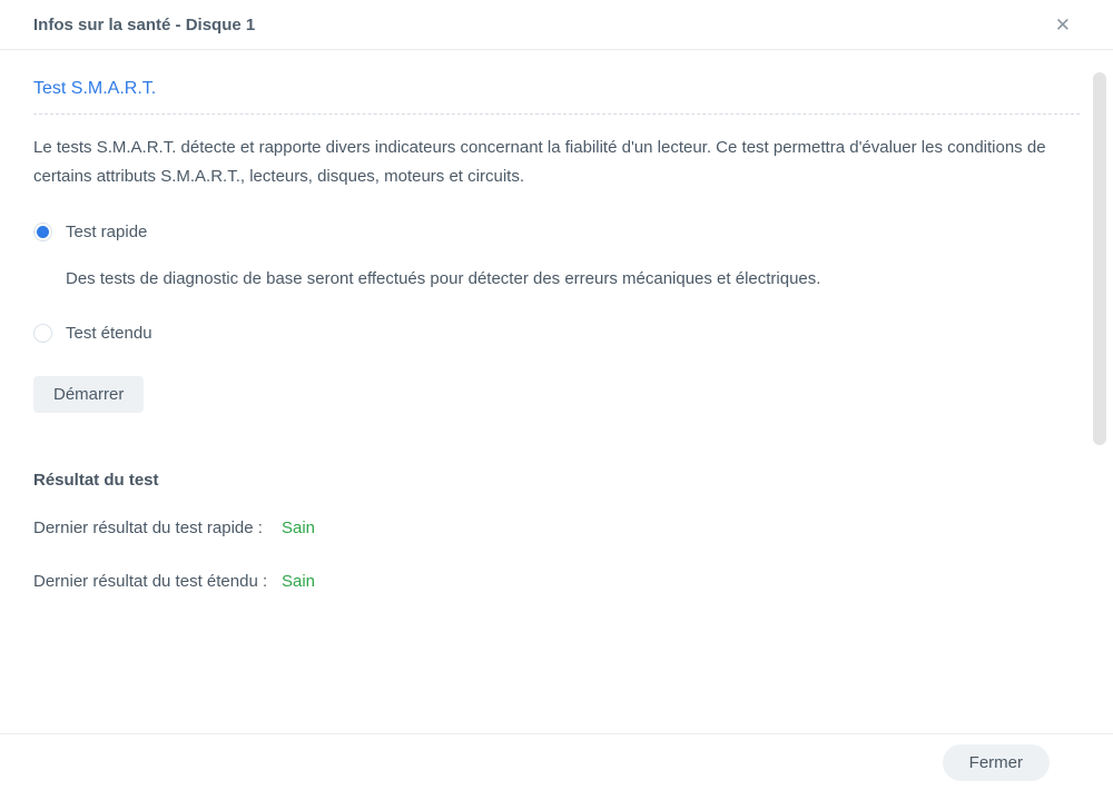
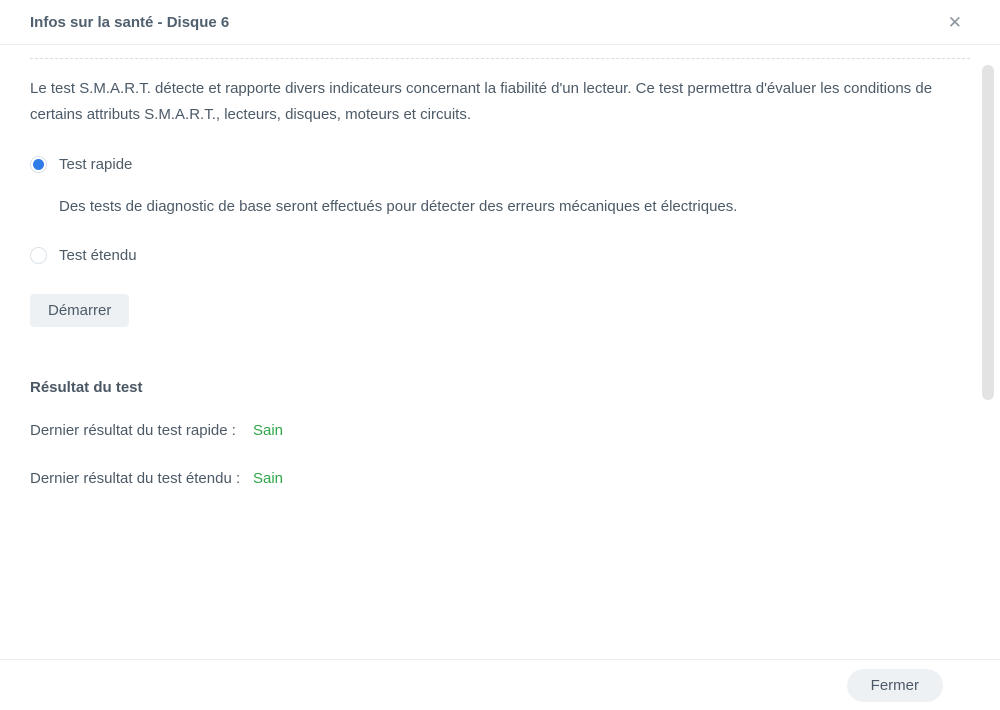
- Infos sur la santé - Disque 1
+ Infos sur la santé - Disque 6
  ✕
- Test S.M.A.R.T.
- Le tests S.M.A.R.T. détecte et rapporte divers indicateurs concernant la fiabilité d'un lecteur. Ce test permettra d'évaluer les conditions de certains attributs S.M.A.R.T., lecteurs, disques, moteurs et circuits.
+ Le test S.M.A.R.T. détecte et rapporte divers indicateurs concernant la fiabilité d'un lecteur. Ce test permettra d'évaluer les conditions de certains attributs S.M.A.R.T., lecteurs, disques, moteurs et circuits.
  Test rapide
  Des tests de diagnostic de base seront effectués pour détecter des erreurs mécaniques et électriques.
  Test étendu
  Démarrer
  Résultat du test
  Dernier résultat du test rapide :
  Sain
  Dernier résultat du test étendu :
  Sain
  Fermer
